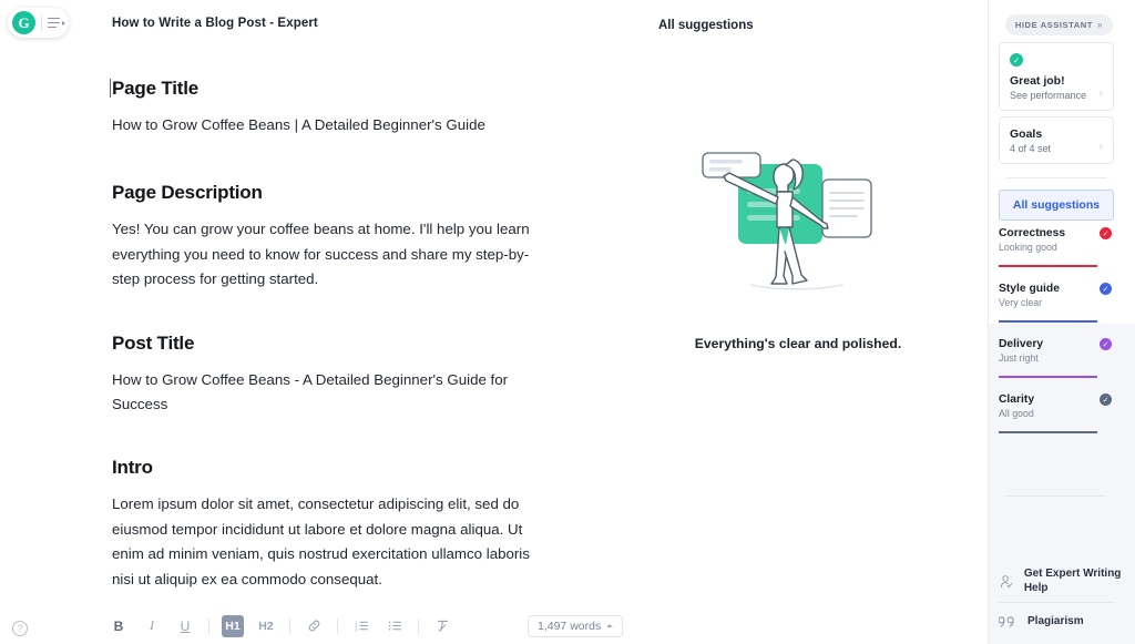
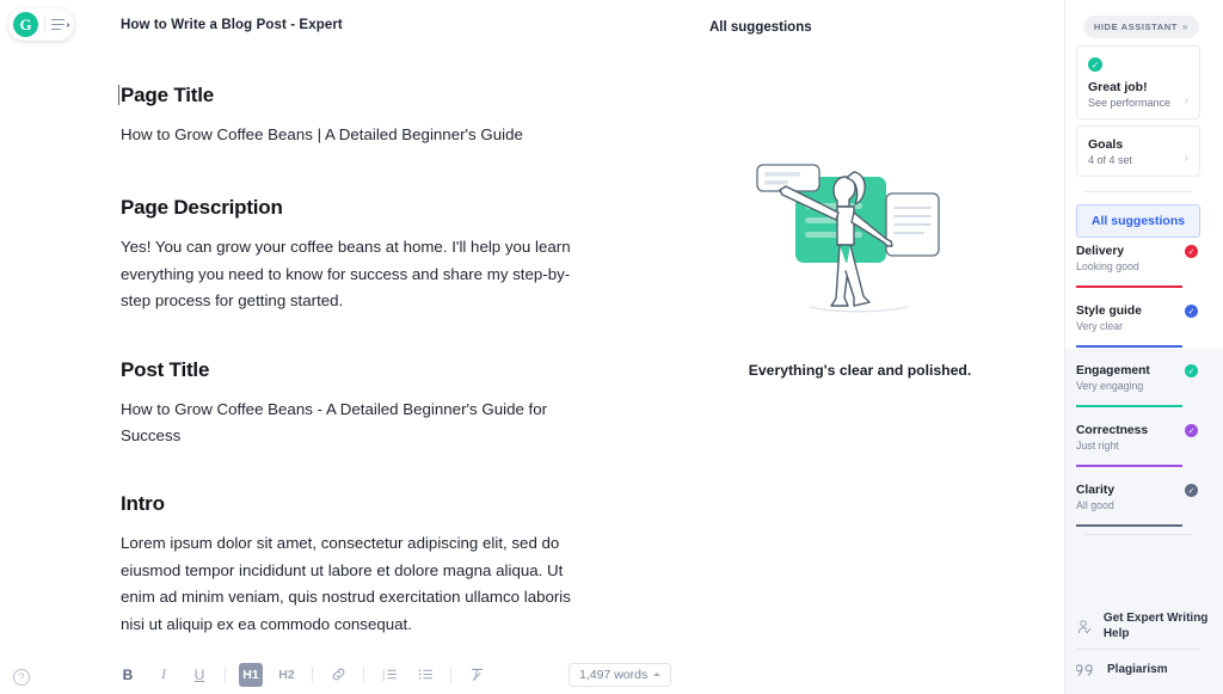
  G
  How to Write a Blog Post - Expert
  All suggestions
  Page Title
  How to Grow Coffee Beans | A Detailed Beginner's Guide
  Page Description
  Yes! You can grow your coffee beans at home. I'll help you learn everything you need to know for success and share my step-by-step process for getting started.
  Post Title
  How to Grow Coffee Beans - A Detailed Beginner's Guide for Success
  Intro
  Lorem ipsum dolor sit amet, consectetur adipiscing elit, sed do eiusmod tempor incididunt ut labore et dolore magna aliqua. Ut enim ad minim veniam, quis nostrud exercitation ullamco laboris nisi ut aliquip ex ea commodo consequat.
  Everything's clear and polished.
  B
  I
  U
  H1
  H2
  1,497 words
  ?
  HIDE ASSISTANT
  »
  ✓
  Great job!
  See performance
  ›
  Goals
  4 of 4 set
  ›
  All suggestions
- Correctness
+ Delivery
  Looking good
  Style guide
  Very clear
+ Engagement
+ Very engaging
- Delivery
+ Correctness
  Just right
  Clarity
  All good
  Get Expert Writing Help
  Plagiarism
